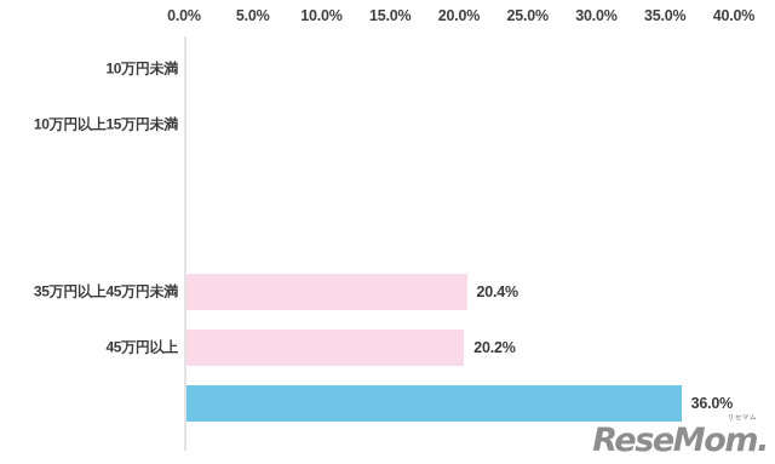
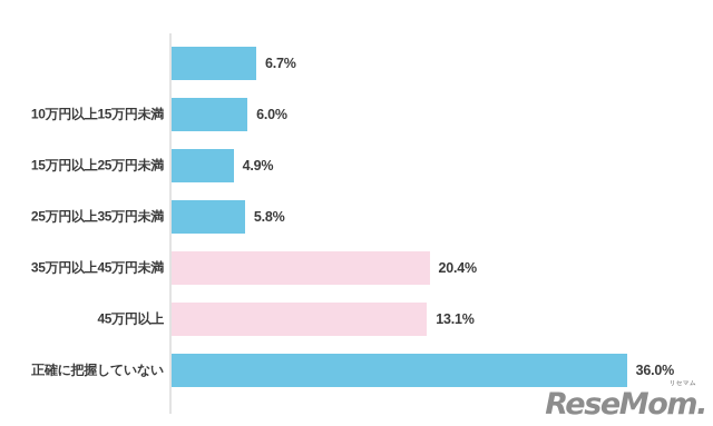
- 0.0%
- 5.0%
- 10.0%
- 15.0%
- 20.0%
- 25.0%
- 30.0%
- 35.0%
- 40.0%
- 10万円未満
  10万円以上15万円未満
+ 15万円以上25万円未満
+ 25万円以上35万円未満
  35万円以上45万円未満
  45万円以上
+ 正確に把握していない
+ 6.7%
+ 6.0%
+ 4.9%
+ 5.8%
  20.4%
- 20.2%
+ 13.1%
  36.0%
  ReseMom.
